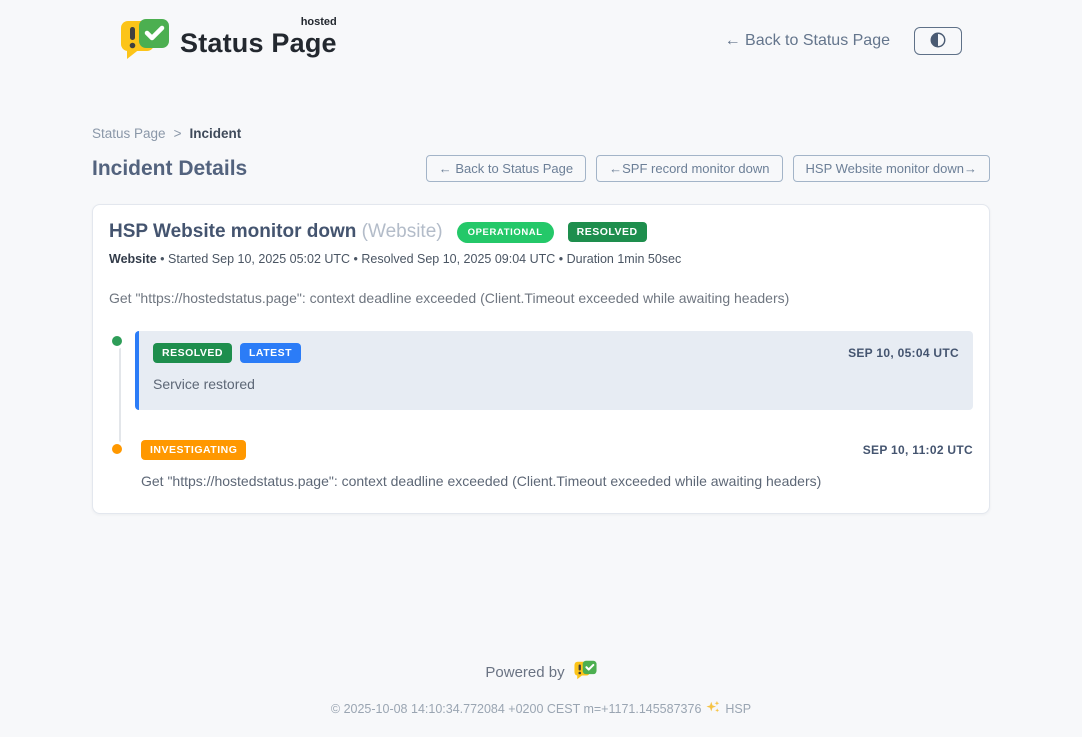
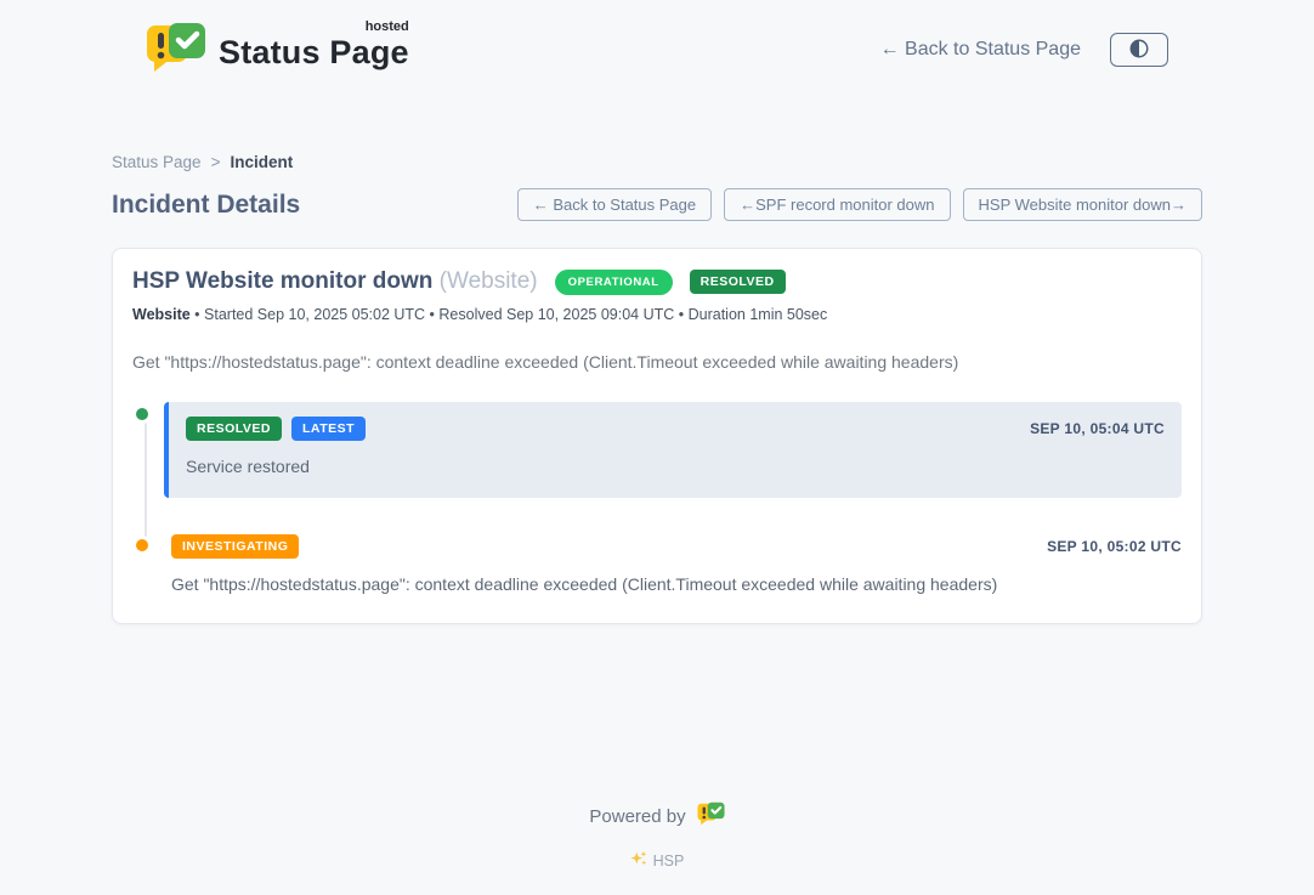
  Status Page
  hosted
  ← Back to Status Page
  Status Page
  >
  Incident
  Incident Details
  ← Back to Status Page
  ←SPF record monitor down
  HSP Website monitor down→
  HSP Website monitor down (Website)
  OPERATIONAL
  RESOLVED
  Website • Started Sep 10, 2025 05:02 UTC • Resolved Sep 10, 2025 09:04 UTC • Duration 1min 50sec
  Get "https://hostedstatus.page": context deadline exceeded (Client.Timeout exceeded while awaiting headers)
  RESOLVED
  LATEST
  SEP 10, 05:04 UTC
  Service restored
  INVESTIGATING
- SEP 10, 11:02 UTC
+ SEP 10, 05:02 UTC
  Get "https://hostedstatus.page": context deadline exceeded (Client.Timeout exceeded while awaiting headers)
  Powered by
- © 2025-10-08 14:10:34.772084 +0200 CEST m=+1171.145587376
  HSP
